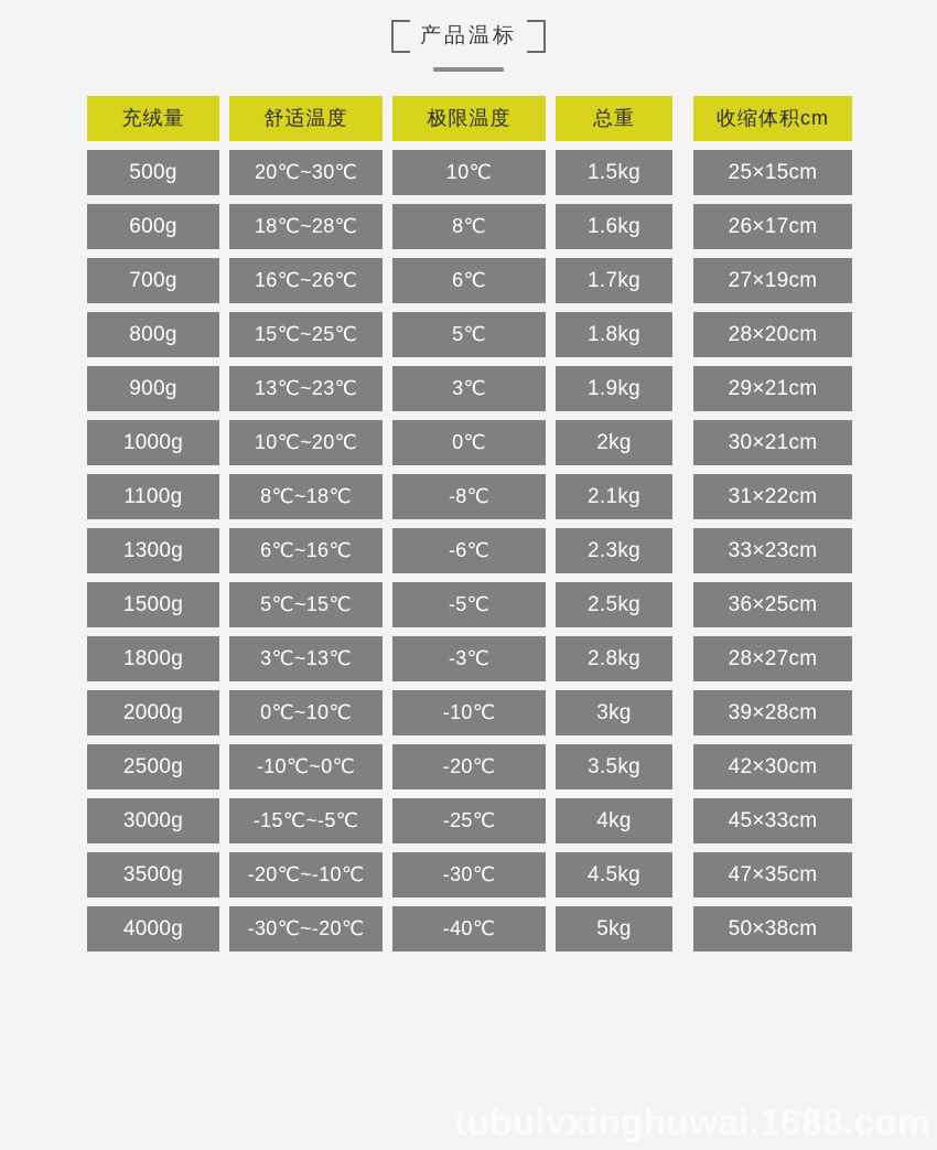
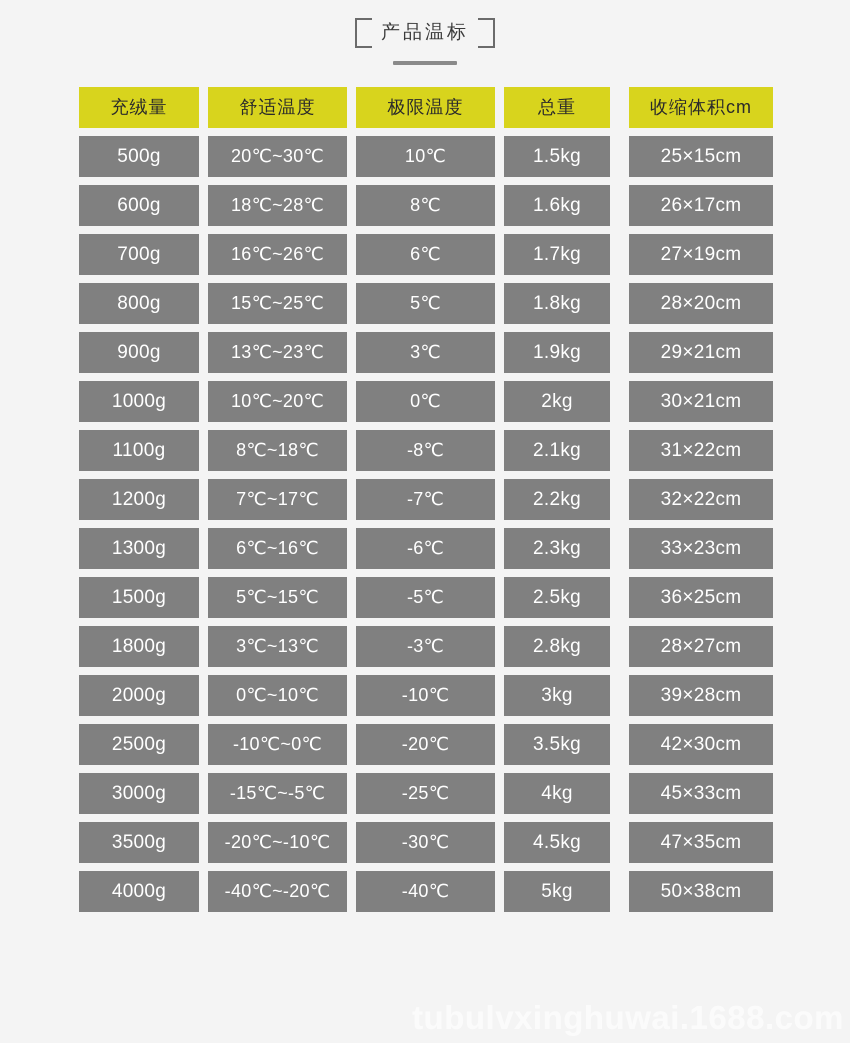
  产品温标
  充绒量
  舒适温度
  极限温度
  总重
  收缩体积cm
  500g
  20℃~30℃
  10℃
  1.5kg
  25×15cm
  600g
  18℃~28℃
  8℃
  1.6kg
  26×17cm
  700g
  16℃~26℃
  6℃
  1.7kg
  27×19cm
  800g
  15℃~25℃
  5℃
  1.8kg
  28×20cm
  900g
  13℃~23℃
  3℃
  1.9kg
  29×21cm
  1000g
  10℃~20℃
  0℃
  2kg
  30×21cm
  1100g
  8℃~18℃
  -8℃
  2.1kg
  31×22cm
+ 1200g
+ 7℃~17℃
+ -7℃
+ 2.2kg
+ 32×22cm
  1300g
  6℃~16℃
  -6℃
  2.3kg
  33×23cm
  1500g
  5℃~15℃
  -5℃
  2.5kg
  36×25cm
  1800g
  3℃~13℃
  -3℃
  2.8kg
  28×27cm
  2000g
  0℃~10℃
  -10℃
  3kg
  39×28cm
  2500g
  -10℃~0℃
  -20℃
  3.5kg
  42×30cm
  3000g
  -15℃~-5℃
  -25℃
  4kg
  45×33cm
  3500g
  -20℃~-10℃
  -30℃
  4.5kg
  47×35cm
  4000g
- -30℃~-20℃
+ -40℃~-20℃
  -40℃
  5kg
  50×38cm
